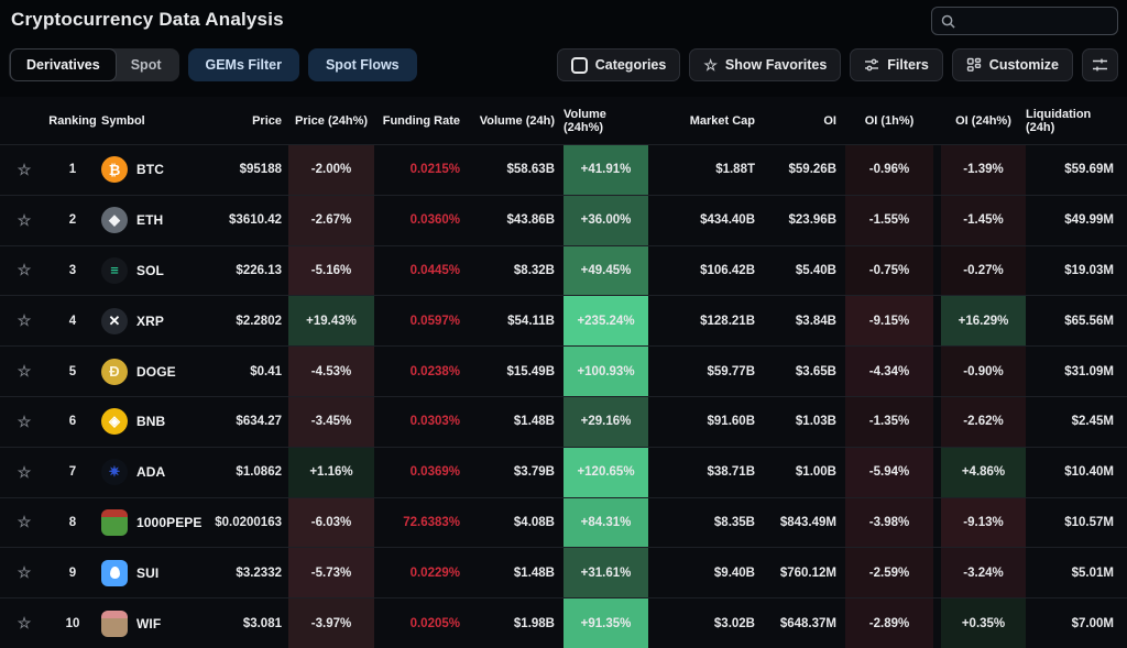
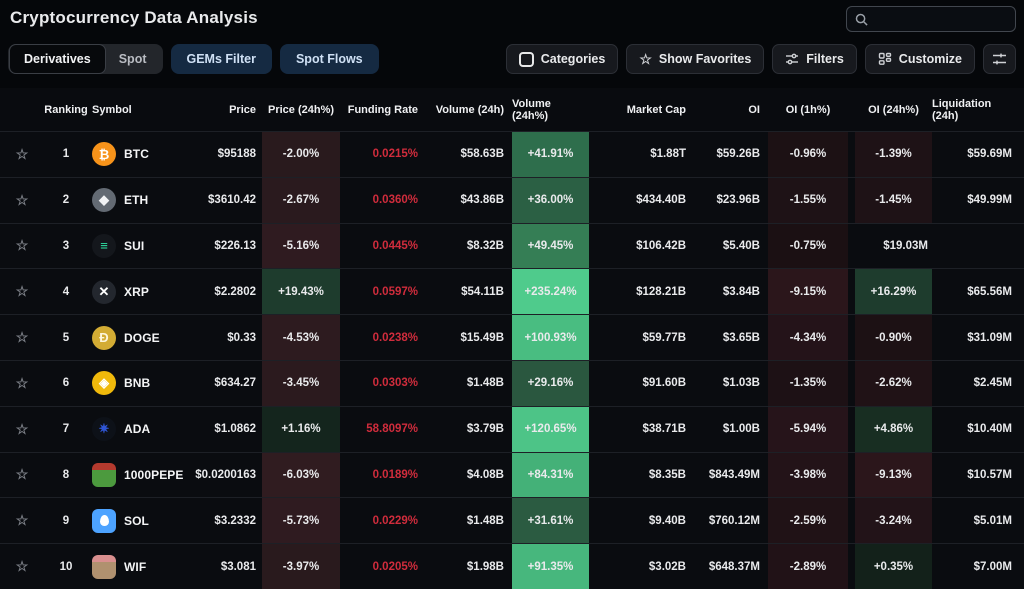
  Cryptocurrency Data Analysis
  Derivatives
  Spot
  GEMs Filter
  Spot Flows
  Categories
  ☆
  Show Favorites
  Filters
  Customize
  Ranking
  Symbol
  Price
  Price (24h%)
  Funding Rate
  Volume (24h)
  Volume (24h%)
  Market Cap
  OI
  OI (1h%)
  OI (24h%)
  Liquidation (24h)
  ☆
  1
  ₿
  BTC
  $95188
  -2.00%
  0.0215%
  $58.63B
  +41.91%
  $1.88T
  $59.26B
  -0.96%
  -1.39%
  $59.69M
  ☆
  2
  ◆
  ETH
  $3610.42
  -2.67%
  0.0360%
  $43.86B
  +36.00%
  $434.40B
  $23.96B
  -1.55%
  -1.45%
  $49.99M
  ☆
  3
  ≡
- SOL
+ SUI
  $226.13
  -5.16%
  0.0445%
  $8.32B
  +49.45%
  $106.42B
  $5.40B
  -0.75%
- -0.27%
  $19.03M
  ☆
  4
  ✕
  XRP
  $2.2802
  +19.43%
  0.0597%
  $54.11B
  +235.24%
  $128.21B
  $3.84B
  -9.15%
  +16.29%
  $65.56M
  ☆
  5
  Ð
  DOGE
- $0.41
+ $0.33
  -4.53%
  0.0238%
  $15.49B
  +100.93%
  $59.77B
  $3.65B
  -4.34%
  -0.90%
  $31.09M
  ☆
  6
  ◈
  BNB
  $634.27
  -3.45%
  0.0303%
  $1.48B
  +29.16%
  $91.60B
  $1.03B
  -1.35%
  -2.62%
  $2.45M
  ☆
  7
  ✷
  ADA
  $1.0862
  +1.16%
- 0.0369%
+ 58.8097%
  $3.79B
  +120.65%
  $38.71B
  $1.00B
  -5.94%
  +4.86%
  $10.40M
  ☆
  8
  1000PEPE
  $0.0200163
  -6.03%
- 72.6383%
+ 0.0189%
  $4.08B
  +84.31%
  $8.35B
  $843.49M
  -3.98%
  -9.13%
  $10.57M
  ☆
  9
- SUI
+ SOL
  $3.2332
  -5.73%
  0.0229%
  $1.48B
  +31.61%
  $9.40B
  $760.12M
  -2.59%
  -3.24%
  $5.01M
  ☆
  10
  WIF
  $3.081
  -3.97%
  0.0205%
  $1.98B
  +91.35%
  $3.02B
  $648.37M
  -2.89%
  +0.35%
  $7.00M
